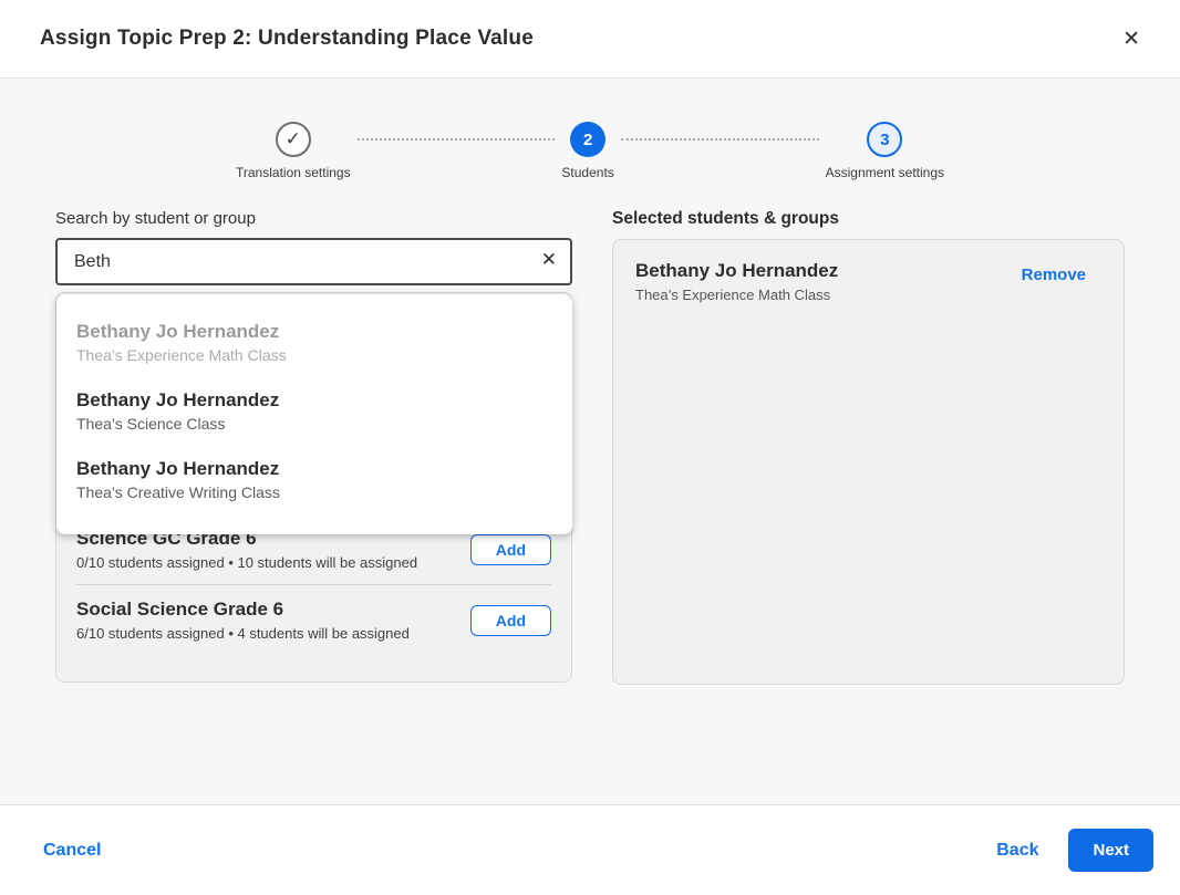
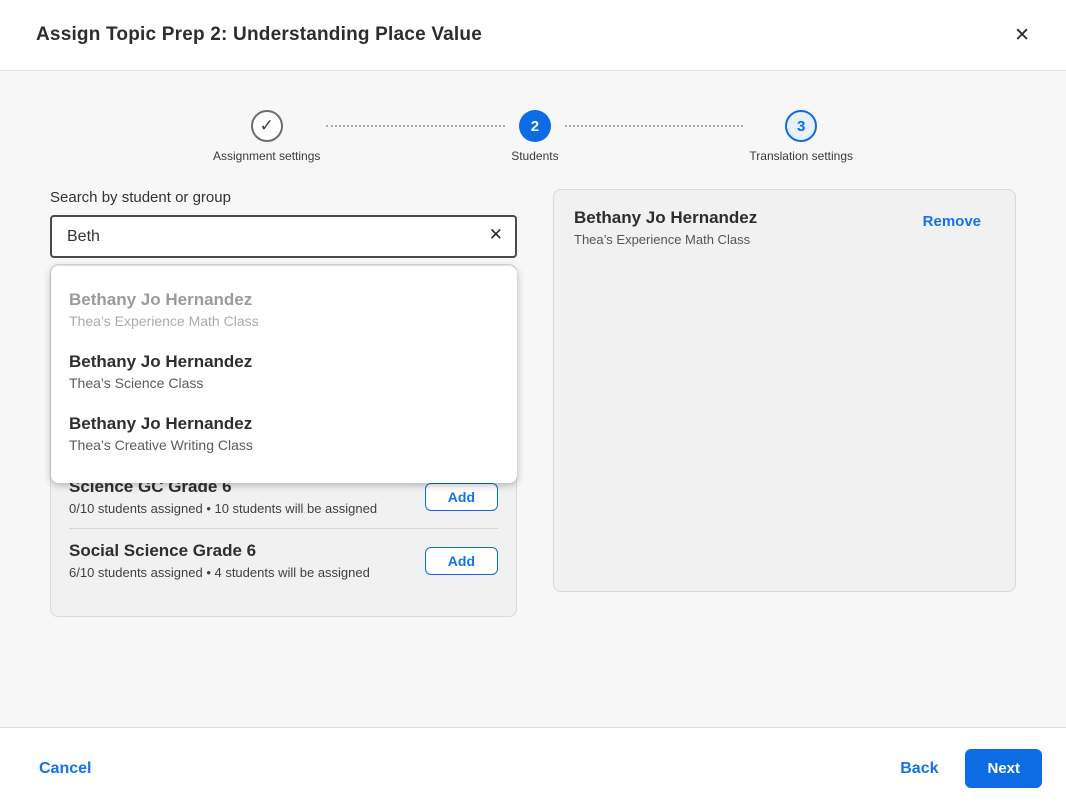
  Assign Topic Prep 2: Understanding Place Value
  ✕
  ✓
- Translation settings
+ Assignment settings
  2
  Students
  3
- Assignment settings
+ Translation settings
  Search by student or group
  Beth
  ✕
  Bethany Jo Hernandez
  Thea’s Experience Math Class
  Bethany Jo Hernandez
  Thea’s Science Class
  Bethany Jo Hernandez
  Thea’s Creative Writing Class
  Science GC Grade 6
  0/10 students assigned • 10 students will be assigned
  Add
  Social Science Grade 6
  6/10 students assigned • 4 students will be assigned
  Add
- Selected students & groups
  Bethany Jo Hernandez
  Thea’s Experience Math Class
  Remove
  Cancel
  Back
  Next
